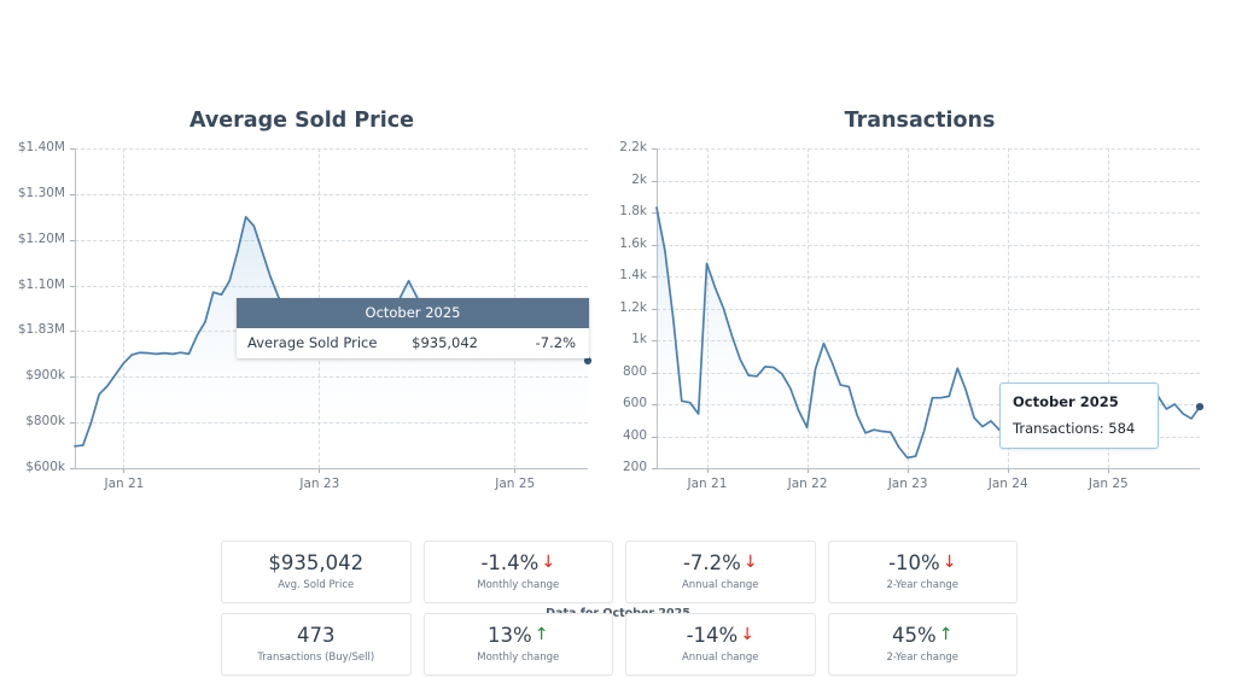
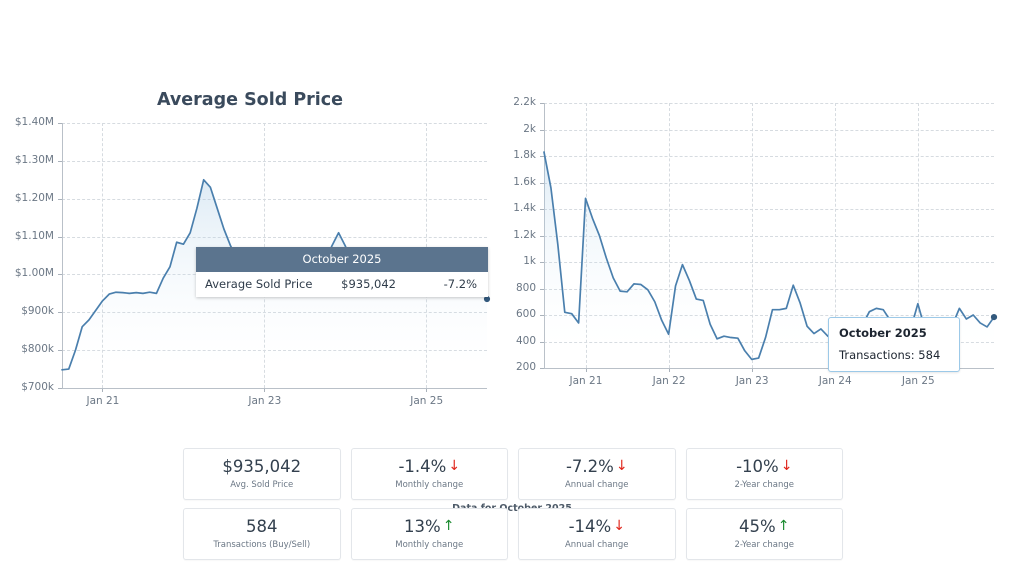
  Average Sold Price
- $600k
+ $700k
  $800k
  $900k
- $1.83M
+ $1.00M
  $1.10M
  $1.20M
  $1.30M
  $1.40M
  Jan 21
  Jan 23
  Jan 25
- Transactions
  200
  400
  600
  800
  1k
  1.2k
  1.4k
  1.6k
  1.8k
  2k
  2.2k
  Jan 21
  Jan 22
  Jan 23
  Jan 24
  Jan 25
  October 2025
  Average Sold Price
  $935,042
  -7.2%
  October 2025
  Transactions: 584
  $935,042
  Avg. Sold Price
  -1.4%
  ↓
  Monthly change
  -7.2%
  ↓
  Annual change
  -10%
  ↓
  2-Year change
- 473
+ 584
  Transactions (Buy/Sell)
  13%
  ↑
  Monthly change
  -14%
  ↓
  Annual change
  45%
  ↑
  2-Year change
